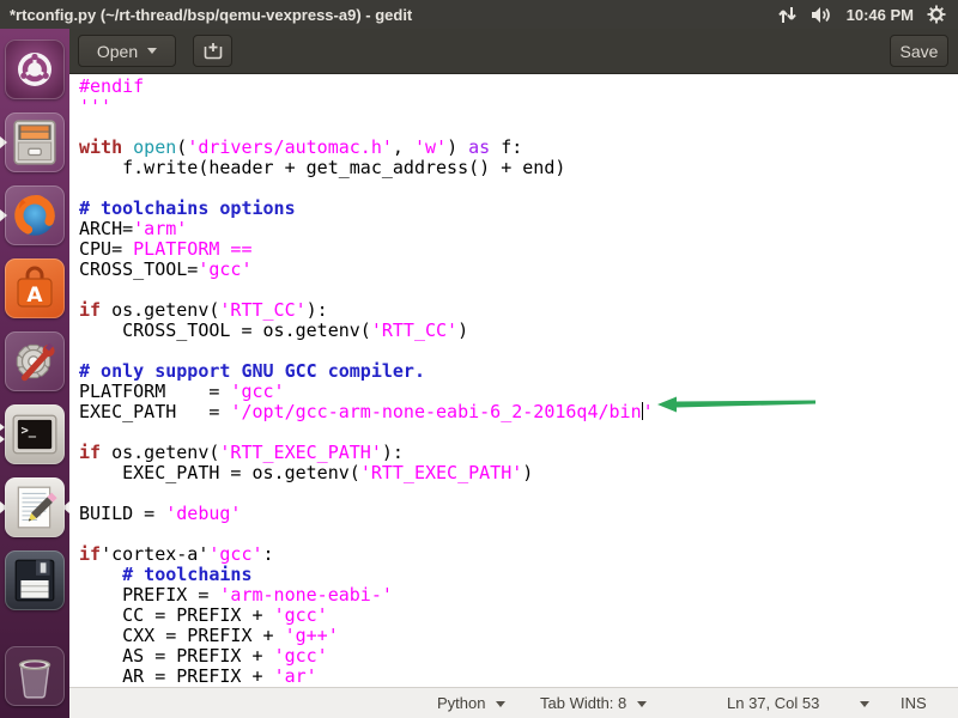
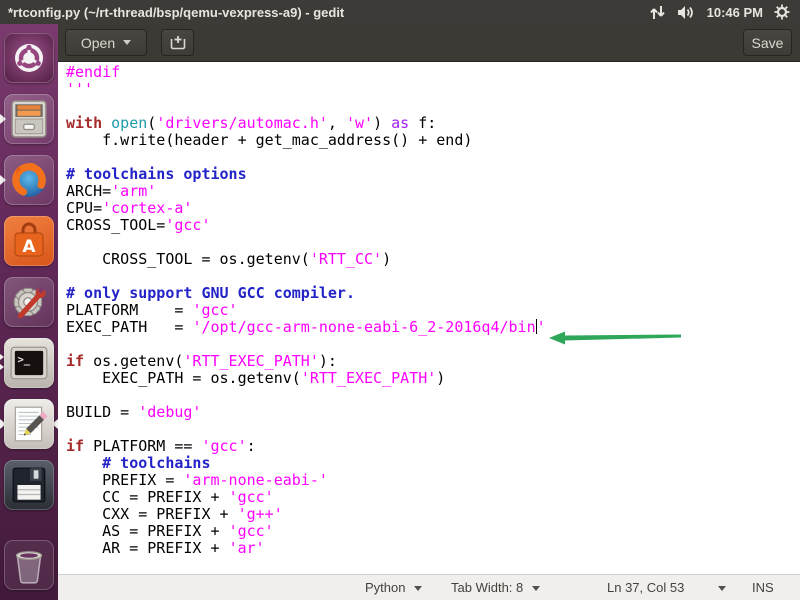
  *rtconfig.py (~/rt-thread/bsp/qemu-vexpress-a9) - gedit
  10:46 PM
  A
  >_
  Open
  Save
  #endif
  '''
  with open('drivers/automac.h', 'w') as f:
  f.write(header + get_mac_address() + end)
  # toolchains options
  ARCH='arm'
- CPU= PLATFORM ==
+ CPU='cortex-a'
  CROSS_TOOL='gcc'
- if os.getenv('RTT_CC'):
  CROSS_TOOL = os.getenv('RTT_CC')
  # only support GNU GCC compiler.
  PLATFORM = 'gcc'
  EXEC_PATH = '/opt/gcc-arm-none-eabi-6_2-2016q4/bin'
  if os.getenv('RTT_EXEC_PATH'):
  EXEC_PATH = os.getenv('RTT_EXEC_PATH')
  BUILD = 'debug'
- if'cortex-a''gcc':
+ if PLATFORM == 'gcc':
  # toolchains
  PREFIX = 'arm-none-eabi-'
  CC = PREFIX + 'gcc'
  CXX = PREFIX + 'g++'
  AS = PREFIX + 'gcc'
  AR = PREFIX + 'ar'
  Python
  Tab Width: 8
  Ln 37, Col 53
  INS
